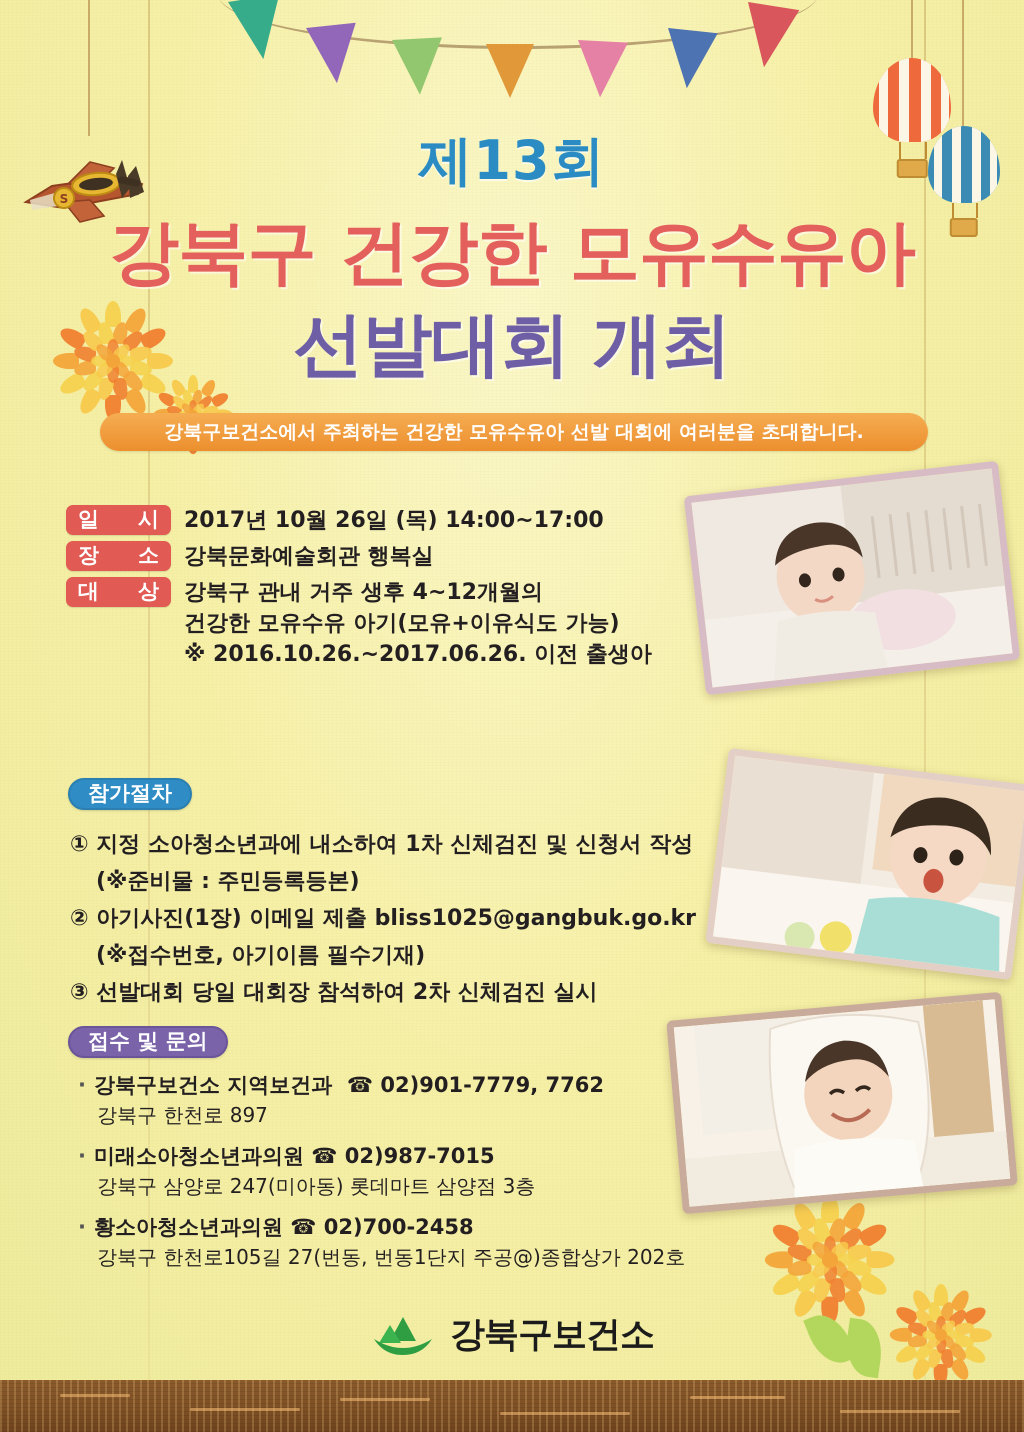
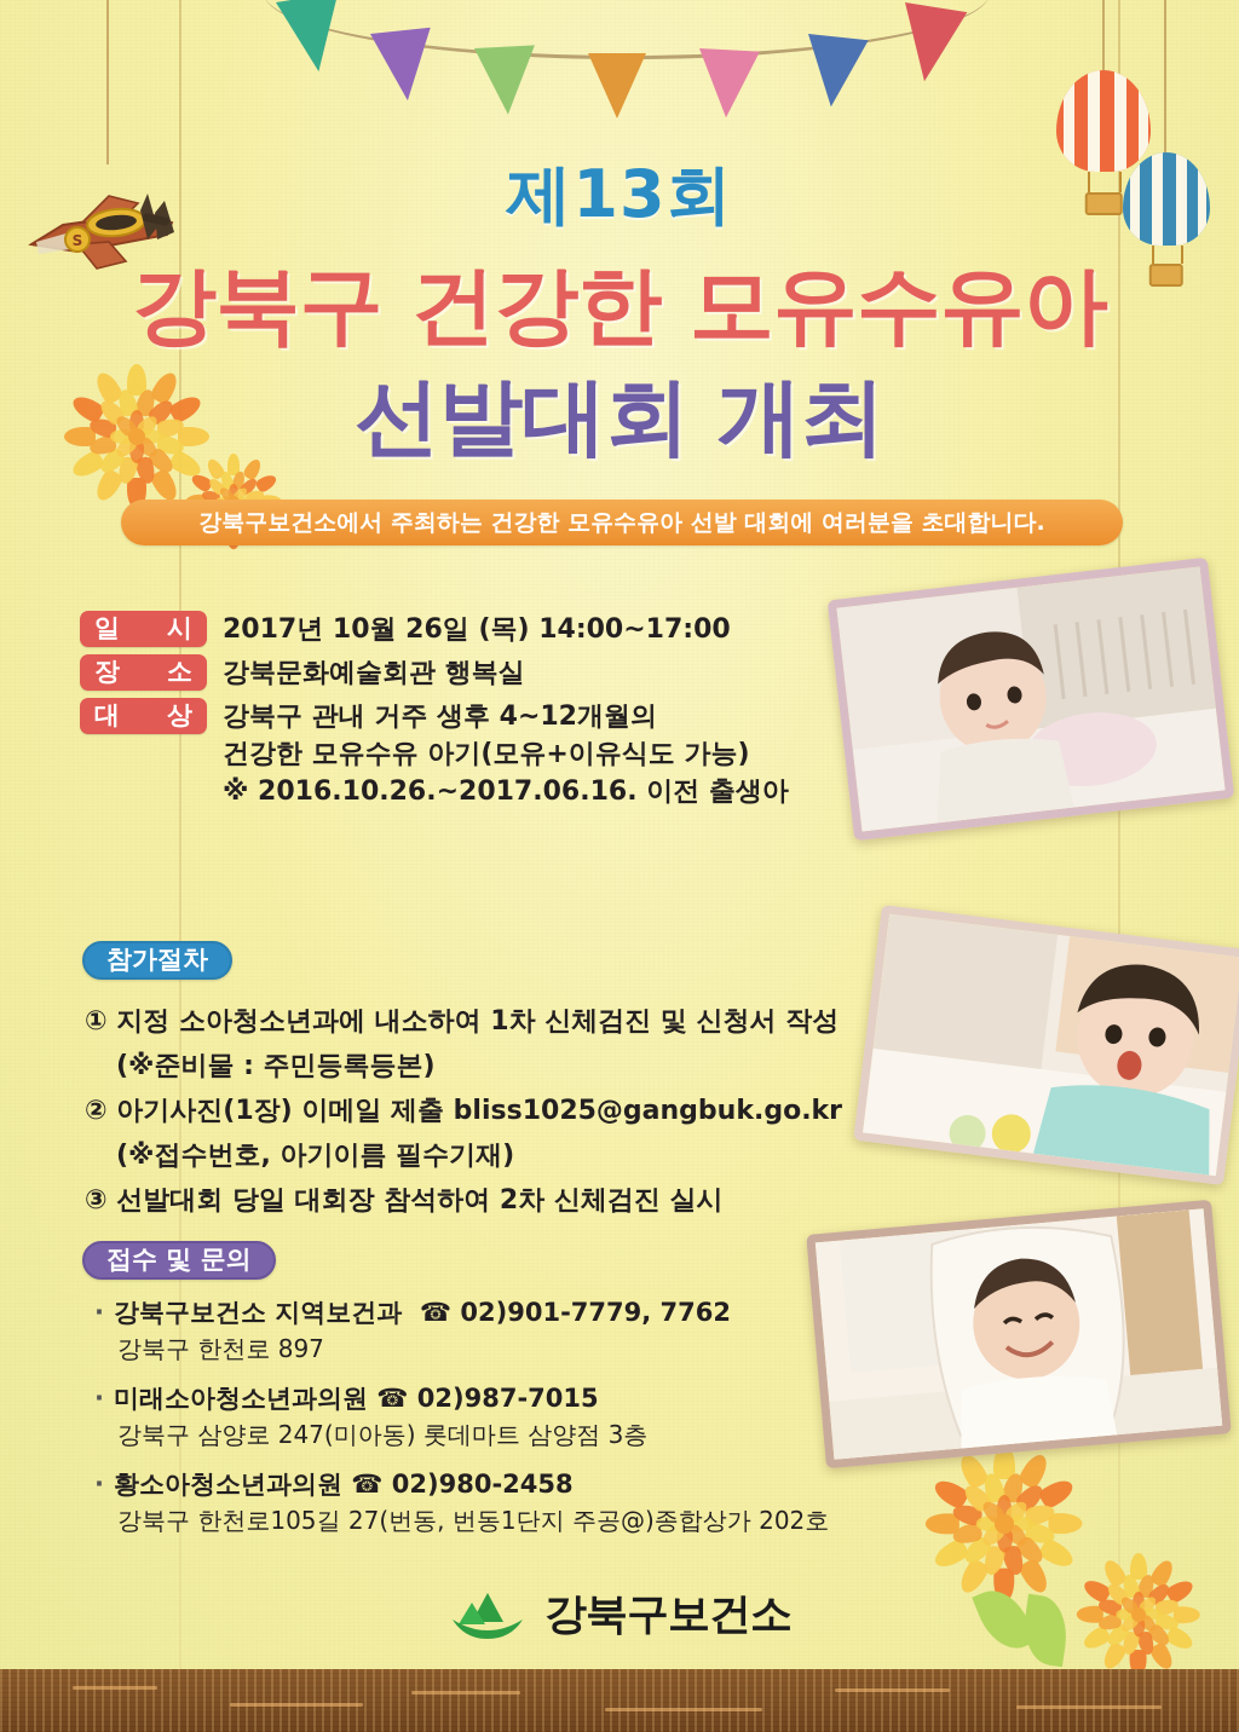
  S
  제13회
  강북구 건강한 모유수유아
  선발대회 개최
  강북구보건소에서 주최하는 건강한 모유수유아 선발 대회에 여러분을 초대합니다.
  일
  시
  2017년 10월 26일 (목) 14:00~17:00
  장
  소
  강북문화예술회관 행복실
  대
  상
  강북구 관내 거주 생후 4~12개월의
  건강한 모유수유 아기(모유+이유식도 가능)
- ※ 2016.10.26.~2017.06.26. 이전 출생아
+ ※ 2016.10.26.~2017.06.16. 이전 출생아
  참가절차
  ① 지정 소아청소년과에 내소하여 1차 신체검진 및 신청서 작성
  (※준비물 : 주민등록등본)
  ② 아기사진(1장) 이메일 제출 bliss1025@gangbuk.go.kr
  (※접수번호, 아기이름 필수기재)
  ③ 선발대회 당일 대회장 참석하여 2차 신체검진 실시
  접수 및 문의
  · 강북구보건소 지역보건과 ☎ 02)901-7779, 7762
  강북구 한천로 897
  · 미래소아청소년과의원 ☎ 02)987-7015
  강북구 삼양로 247(미아동) 롯데마트 삼양점 3층
- · 황소아청소년과의원 ☎ 02)700-2458
+ · 황소아청소년과의원 ☎ 02)980-2458
  강북구 한천로105길 27(번동, 번동1단지 주공@)종합상가 202호
  강북구보건소
